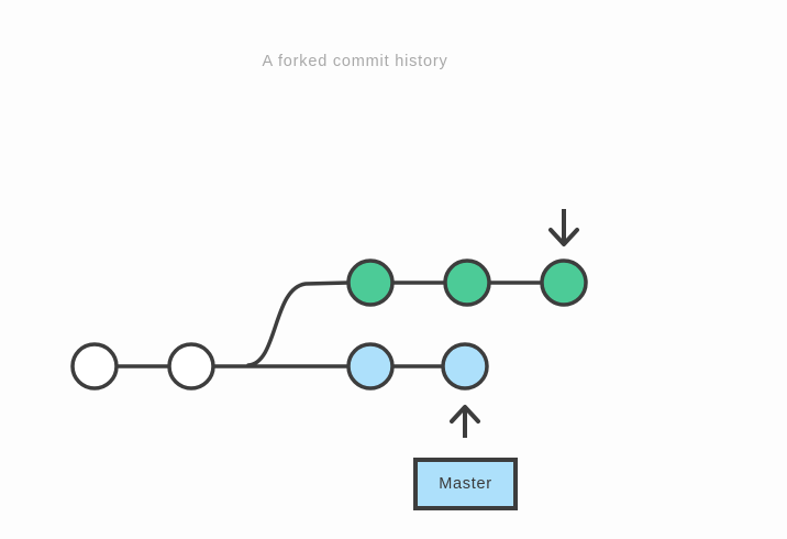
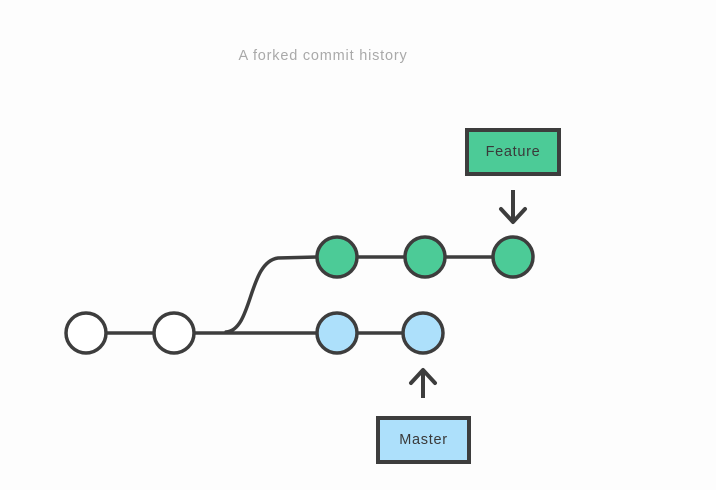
  A forked commit history
+ Feature
  Master
